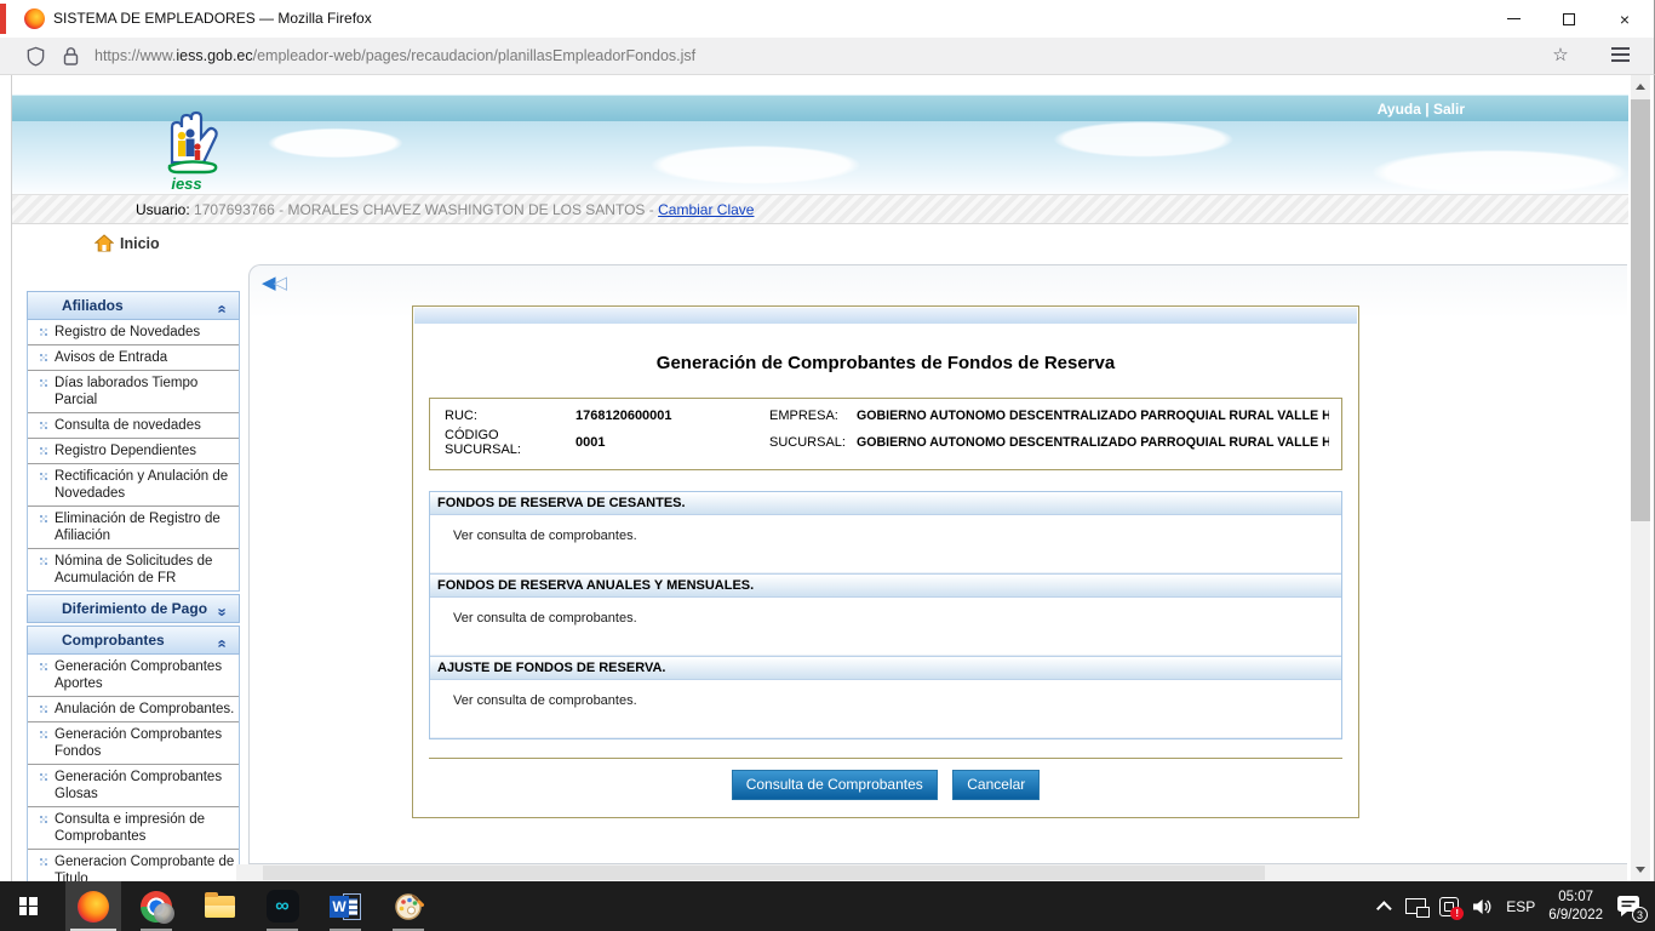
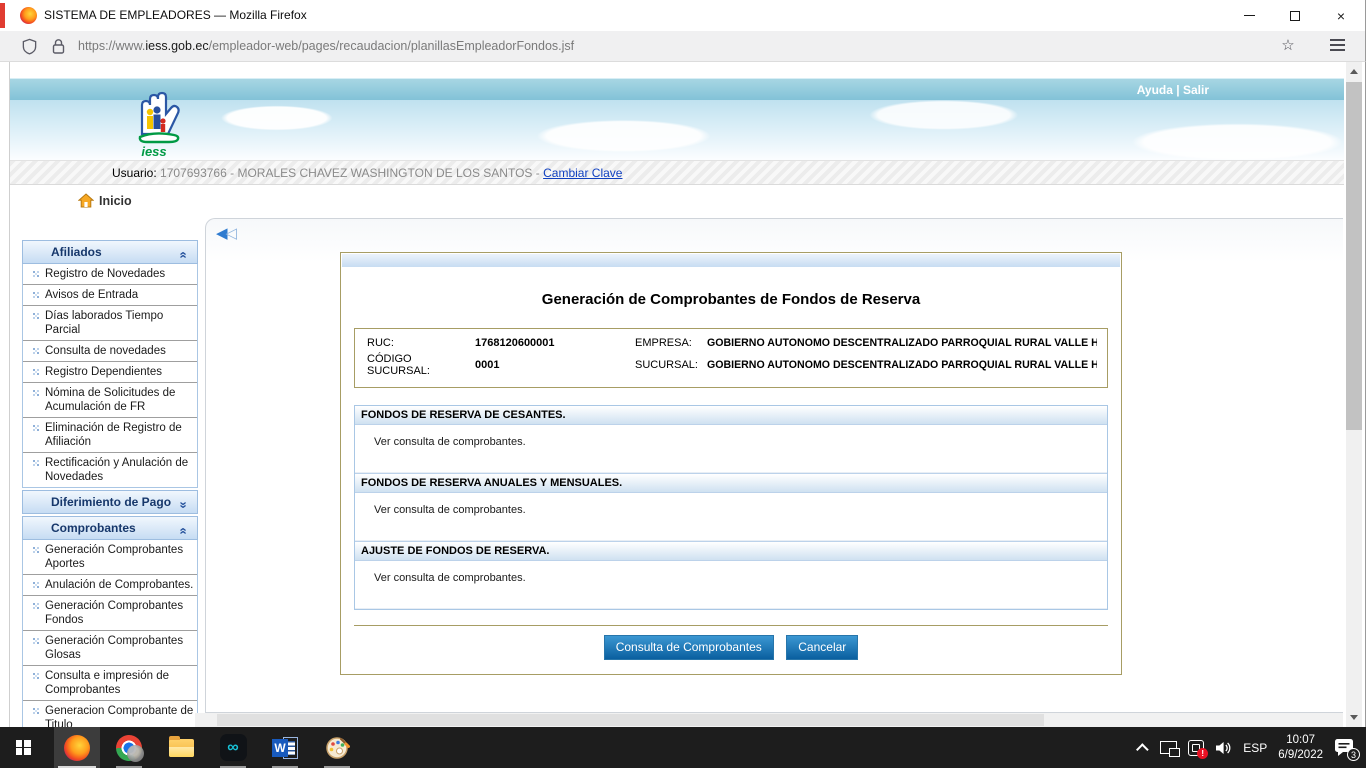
  SISTEMA DE EMPLEADORES — Mozilla Firefox
  ×
  https://www.iess.gob.ec/empleador-web/pages/recaudacion/planillasEmpleadorFondos.jsf
  ☆
  Ayuda | Salir
  iess
  Usuario: 1707693766 - MORALES CHAVEZ WASHINGTON DE LOS SANTOS - Cambiar Clave
  Inicio
  Afiliados
  Registro de Novedades
  Avisos de Entrada
  Días laborados Tiempo Parcial
  Consulta de novedades
  Registro Dependientes
- Rectificación y Anulación de Novedades
+ Nómina de Solicitudes de Acumulación de FR
  Eliminación de Registro de Afiliación
- Nómina de Solicitudes de Acumulación de FR
+ Rectificación y Anulación de Novedades
  Diferimiento de Pago
  Comprobantes
  Generación Comprobantes Aportes
  Anulación de Comprobantes.
  Generación Comprobantes Fondos
  Generación Comprobantes Glosas
  Consulta e impresión de Comprobantes
  Generacion Comprobante de Titulo
  ◀◁
  Generación de Comprobantes de Fondos de Reserva
  RUC:
  1768120600001
  EMPRESA:
  GOBIERNO AUTONOMO DESCENTRALIZADO PARROQUIAL RURAL VALLE H
  CÓDIGO SUCURSAL:
  0001
  SUCURSAL:
  GOBIERNO AUTONOMO DESCENTRALIZADO PARROQUIAL RURAL VALLE H
  FONDOS DE RESERVA DE CESANTES.
  Ver consulta de comprobantes.
  FONDOS DE RESERVA ANUALES Y MENSUALES.
  Ver consulta de comprobantes.
  AJUSTE DE FONDOS DE RESERVA.
  Ver consulta de comprobantes.
  Consulta de Comprobantes Cancelar
  ∞
  W
  !
  ESP
- 05:07
+ 10:07
  6/9/2022
  3
